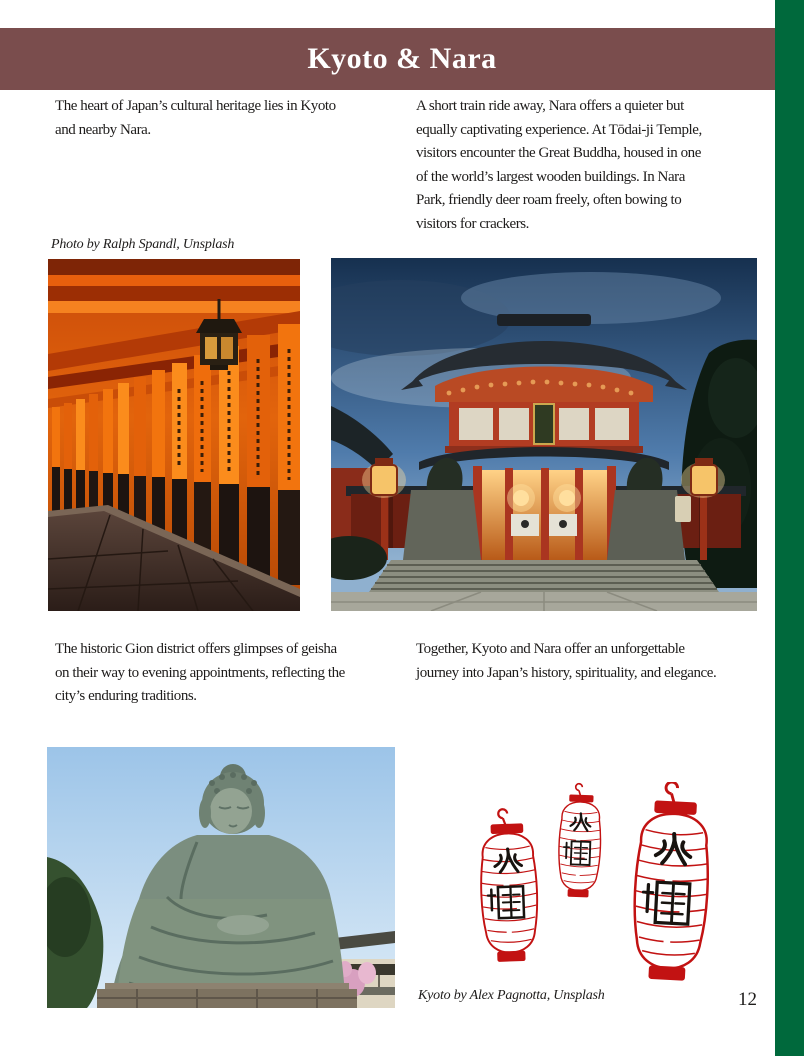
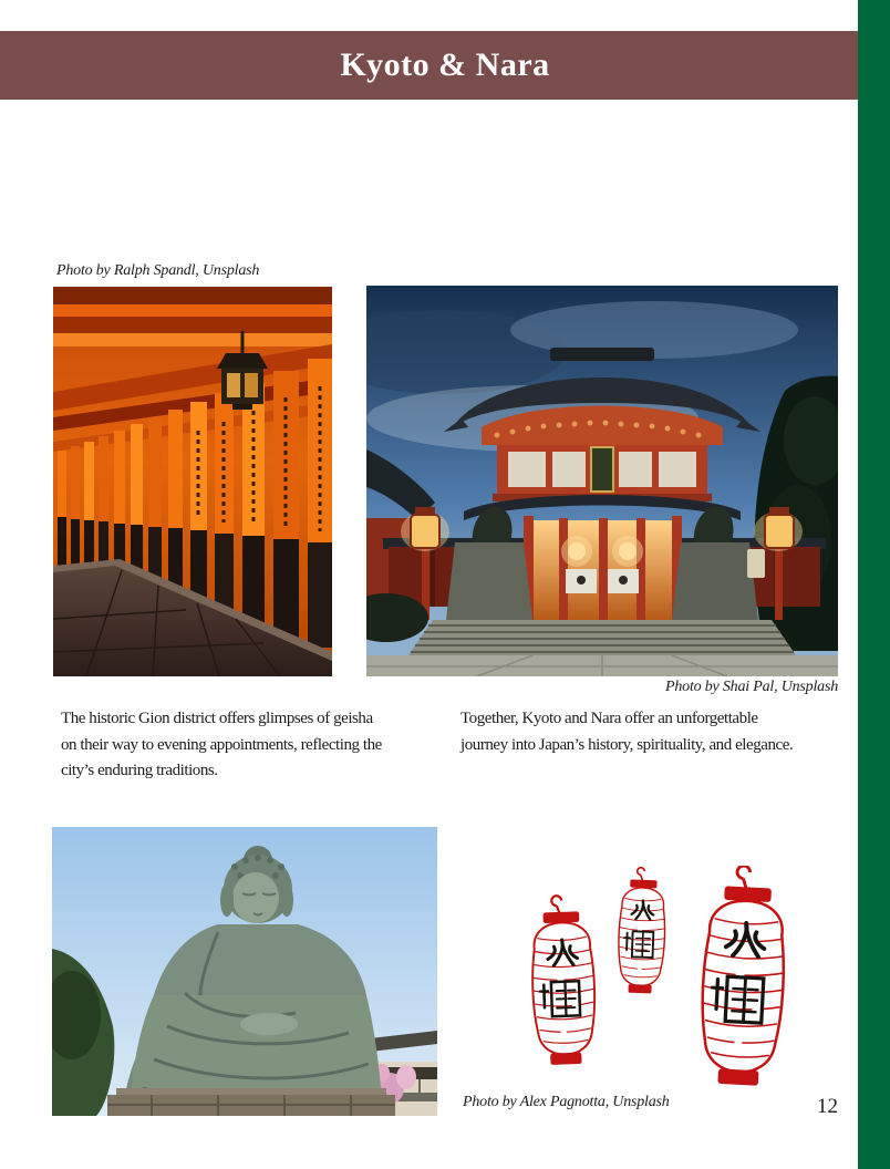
  Kyoto & Nara
- The heart of Japan’s cultural heritage lies in Kyoto
- and nearby Nara.
- A short train ride away, Nara offers a quieter but
- equally captivating experience. At Tōdai-ji Temple,
- visitors encounter the Great Buddha, housed in one
- of the world’s largest wooden buildings. In Nara
- Park, friendly deer roam freely, often bowing to
- visitors for crackers.
  Photo by Ralph Spandl, Unsplash
+ Photo by Shai Pal, Unsplash
  The historic Gion district offers glimpses of geisha
  on their way to evening appointments, reflecting the
  city’s enduring traditions.
  Together, Kyoto and Nara offer an unforgettable
  journey into Japan’s history, spirituality, and elegance.
- Kyoto by Alex Pagnotta, Unsplash
+ Photo by Alex Pagnotta, Unsplash
  12
